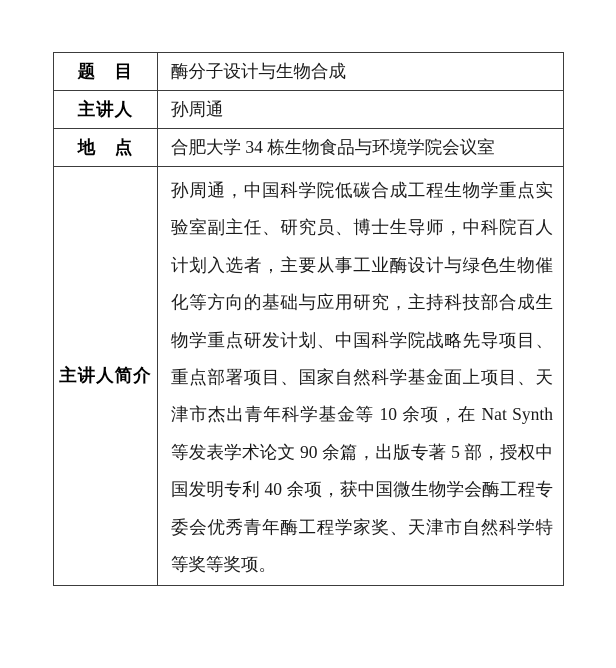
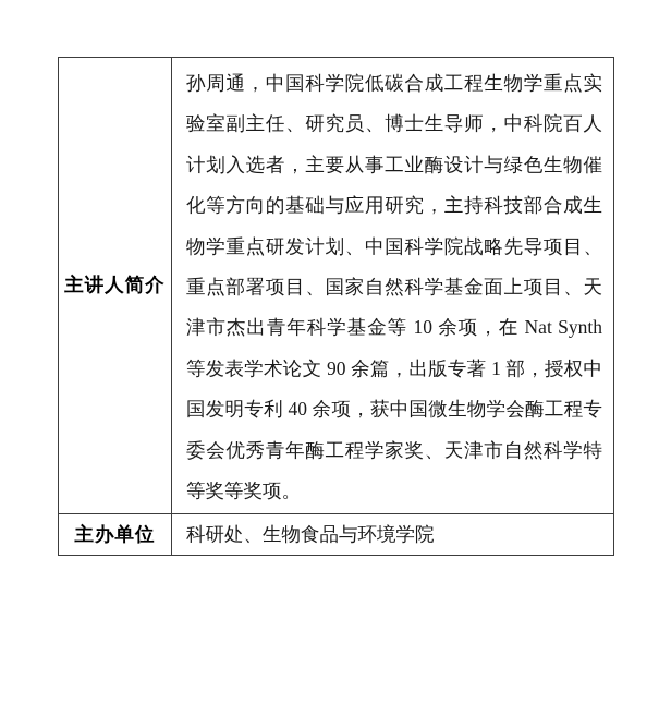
- 题 目	酶分子设计与生物合成
- 主讲人	孙周通
- 地 点	合肥大学 34 栋生物食品与环境学院会议室
- 主讲人简介	孙周通，中国科学院低碳合成工程生物学重点实验室副主任、研究员、博士生导师，中科院百人计划入选者，主要从事工业酶设计与绿色生物催化等方向的基础与应用研究，主持科技部合成生物学重点研发计划、中国科学院战略先导项目、重点部署项目、国家自然科学基金面上项目、天津市杰出青年科学基金等 10 余项，在 Nat Synth 等发表学术论文 90 余篇，出版专著 5 部，授权中国发明专利 40 余项，获中国微生物学会酶工程专委会优秀青年酶工程学家奖、天津市自然科学特等奖等奖项。
+ 主讲人简介	孙周通，中国科学院低碳合成工程生物学重点实验室副主任、研究员、博士生导师，中科院百人计划入选者，主要从事工业酶设计与绿色生物催化等方向的基础与应用研究，主持科技部合成生物学重点研发计划、中国科学院战略先导项目、重点部署项目、国家自然科学基金面上项目、天津市杰出青年科学基金等 10 余项，在 Nat Synth 等发表学术论文 90 余篇，出版专著 1 部，授权中国发明专利 40 余项，获中国微生物学会酶工程专委会优秀青年酶工程学家奖、天津市自然科学特等奖等奖项。
+ 主办单位	科研处、生物食品与环境学院
